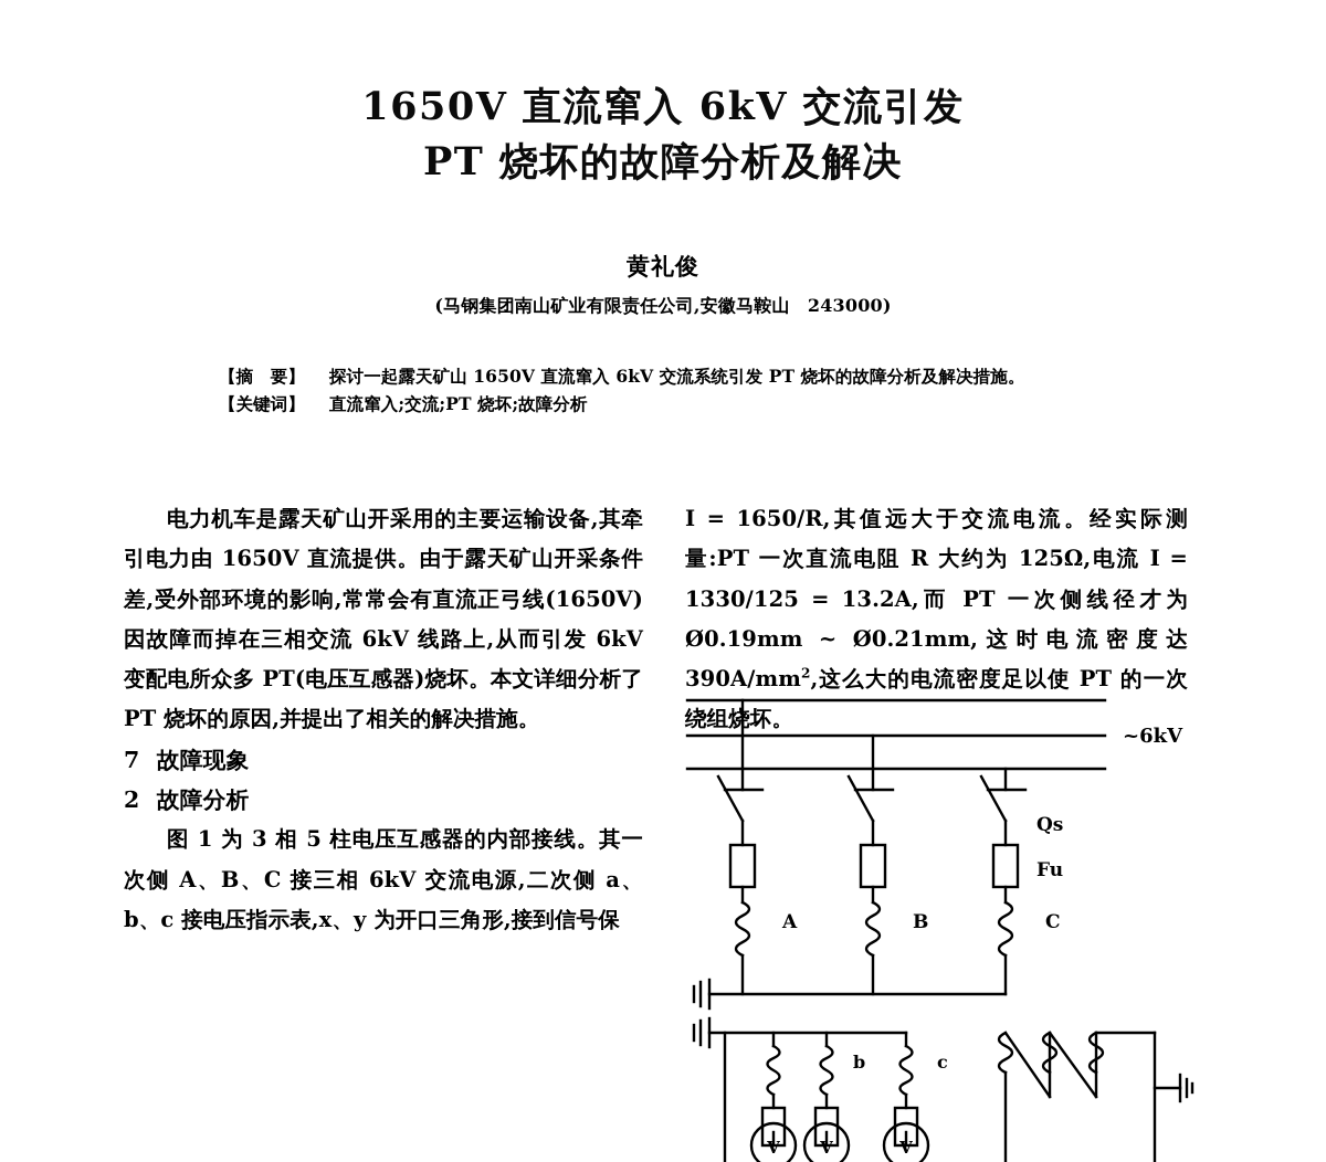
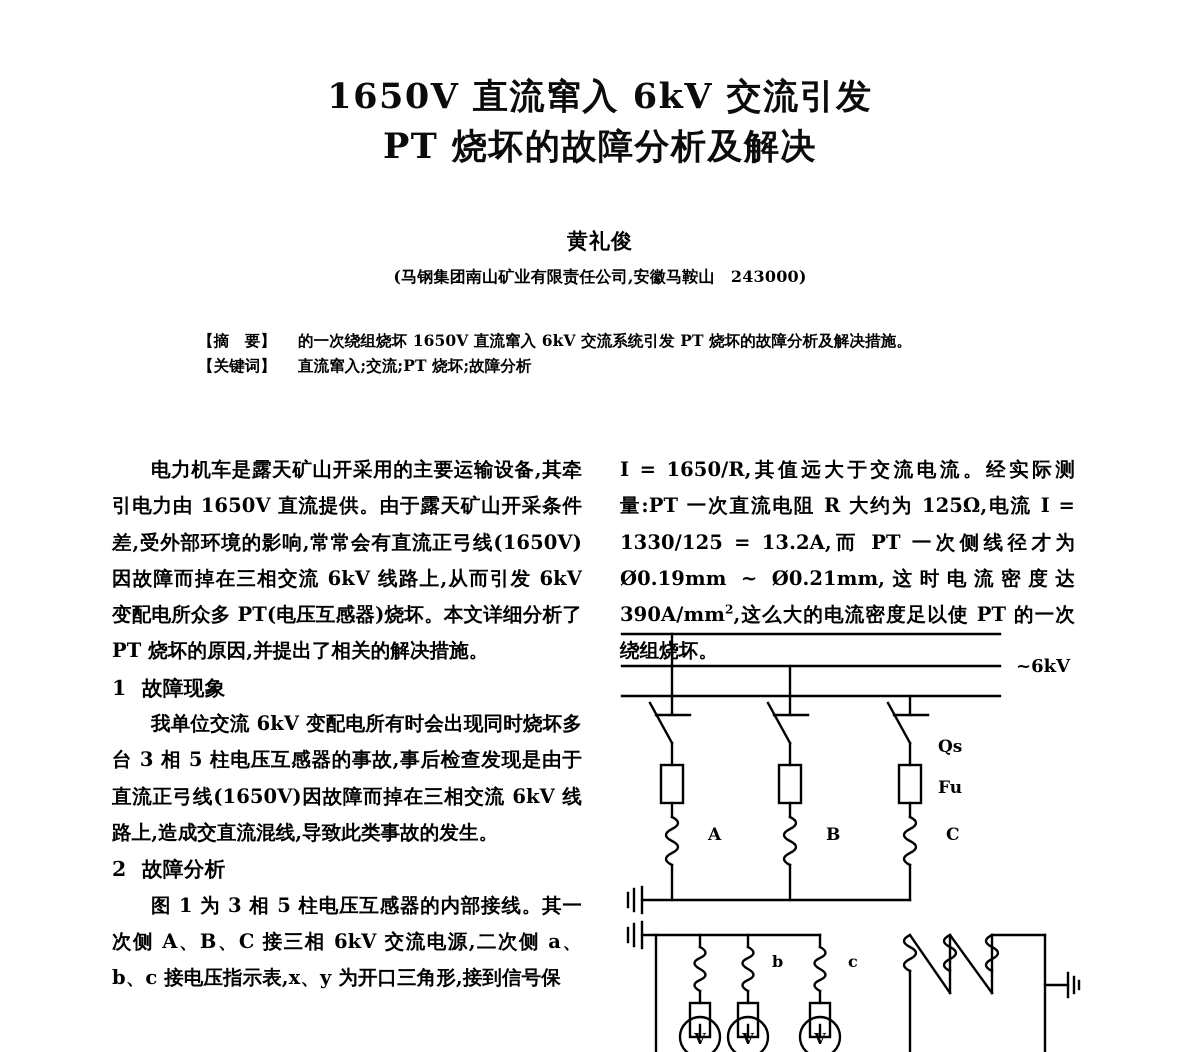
  1650V 直流窜入 6kV 交流引发
  PT 烧坏的故障分析及解决
  黄礼俊
  (马钢集团南山矿业有限责任公司,安徽马鞍山 243000)
- 【摘 要】 探讨一起露天矿山 1650V 直流窜入 6kV 交流系统引发 PT 烧坏的故障分析及解决措施。
+ 【摘 要】 的一次绕组烧坏 1650V 直流窜入 6kV 交流系统引发 PT 烧坏的故障分析及解决措施。
  【关键词】 直流窜入;交流;PT 烧坏;故障分析
  电力机车是露天矿山开采用的主要运输设备,其牵引电力由 1650V 直流提供。由于露天矿山开采条件差,受外部环境的影响,常常会有直流正弓线(1650V)因故障而掉在三相交流 6kV 线路上,从而引发 6kV 变配电所众多 PT(电压互感器)烧坏。本文详细分析了 PT 烧坏的原因,并提出了相关的解决措施。
- 7 故障现象
+ 1 故障现象
+ 我单位交流 6kV 变配电所有时会出现同时烧坏多台 3 相 5 柱电压互感器的事故,事后检查发现是由于直流正弓线(1650V)因故障而掉在三相交流 6kV 线路上,造成交直流混线,导致此类事故的发生。
  2 故障分析
  图 1 为 3 相 5 柱电压互感器的内部接线。其一次侧 A、B、C 接三相 6kV 交流电源,二次侧 a、b、c 接电压指示表,x、y 为开口三角形,接到信号保
  I = 1650/R,其值远大于交流电流。经实际测量:PT 一次直流电阻 R 大约为 125Ω,电流 I = 1330/125 = 13.2A,而 PT 一次侧线径才为 Ø0.19mm ~ Ø0.21mm,这时电流密度达 390A/mm2,这么大的电流密度足以使 PT 的一次绕组烧坏。
  V
  V
  V
  ~6kV
  Qs
  Fu
  A
  B
  C
  b
  c
